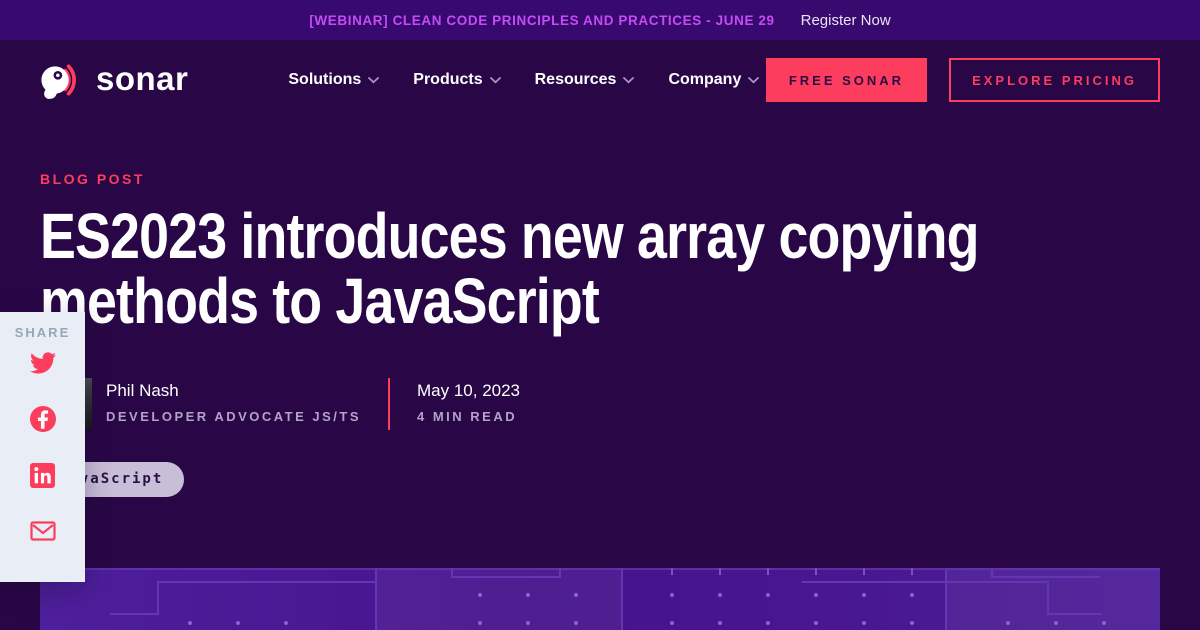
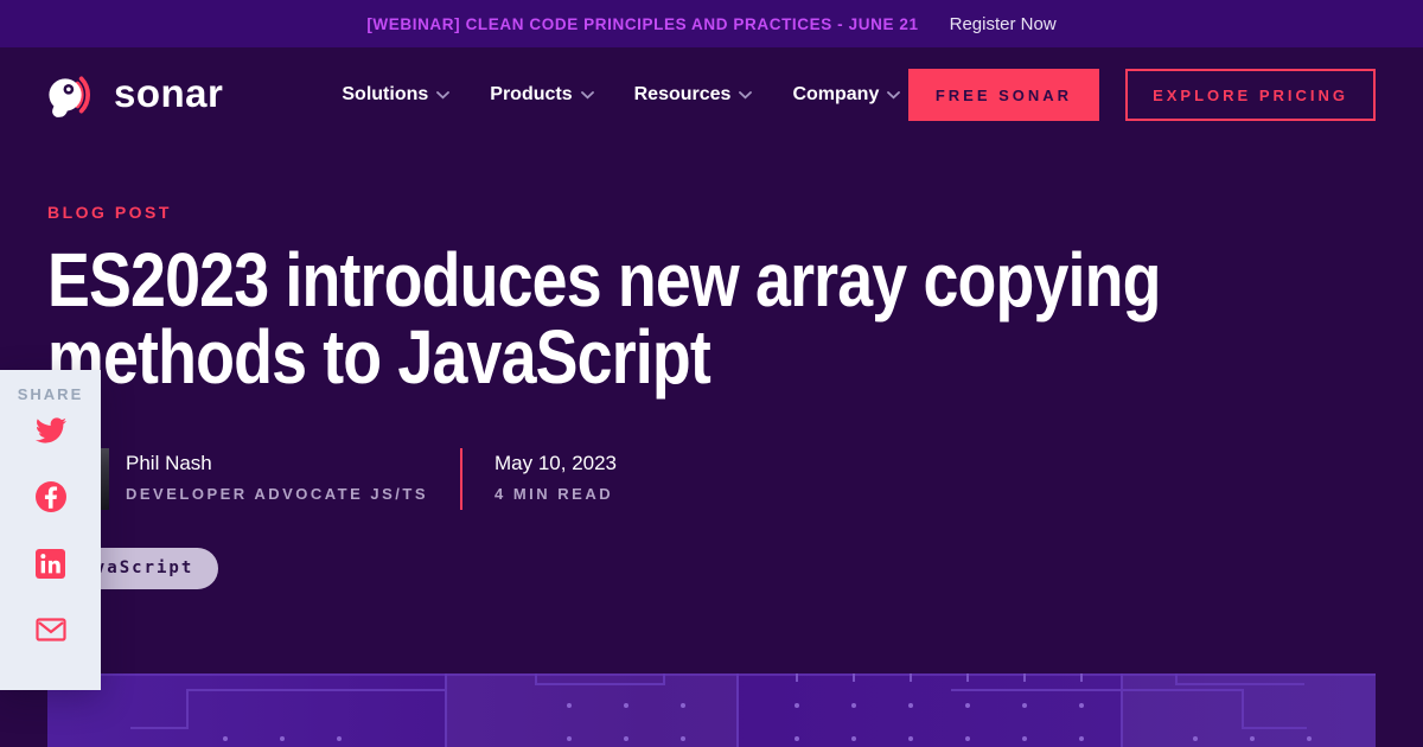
- [WEBINAR] CLEAN CODE PRINCIPLES AND PRACTICES - JUNE 29
+ [WEBINAR] CLEAN CODE PRINCIPLES AND PRACTICES - JUNE 21
  Register Now
  sonar
  Solutions
  Products
  Resources
  Company
  FREE SONAR
  EXPLORE PRICING
  BLOG POST
  ES2023 introduces new array copying
  methods to JavaScript
  Phil Nash
  DEVELOPER ADVOCATE JS/TS
  May 10, 2023
  4 MIN READ
  vaScript
  SHARE
